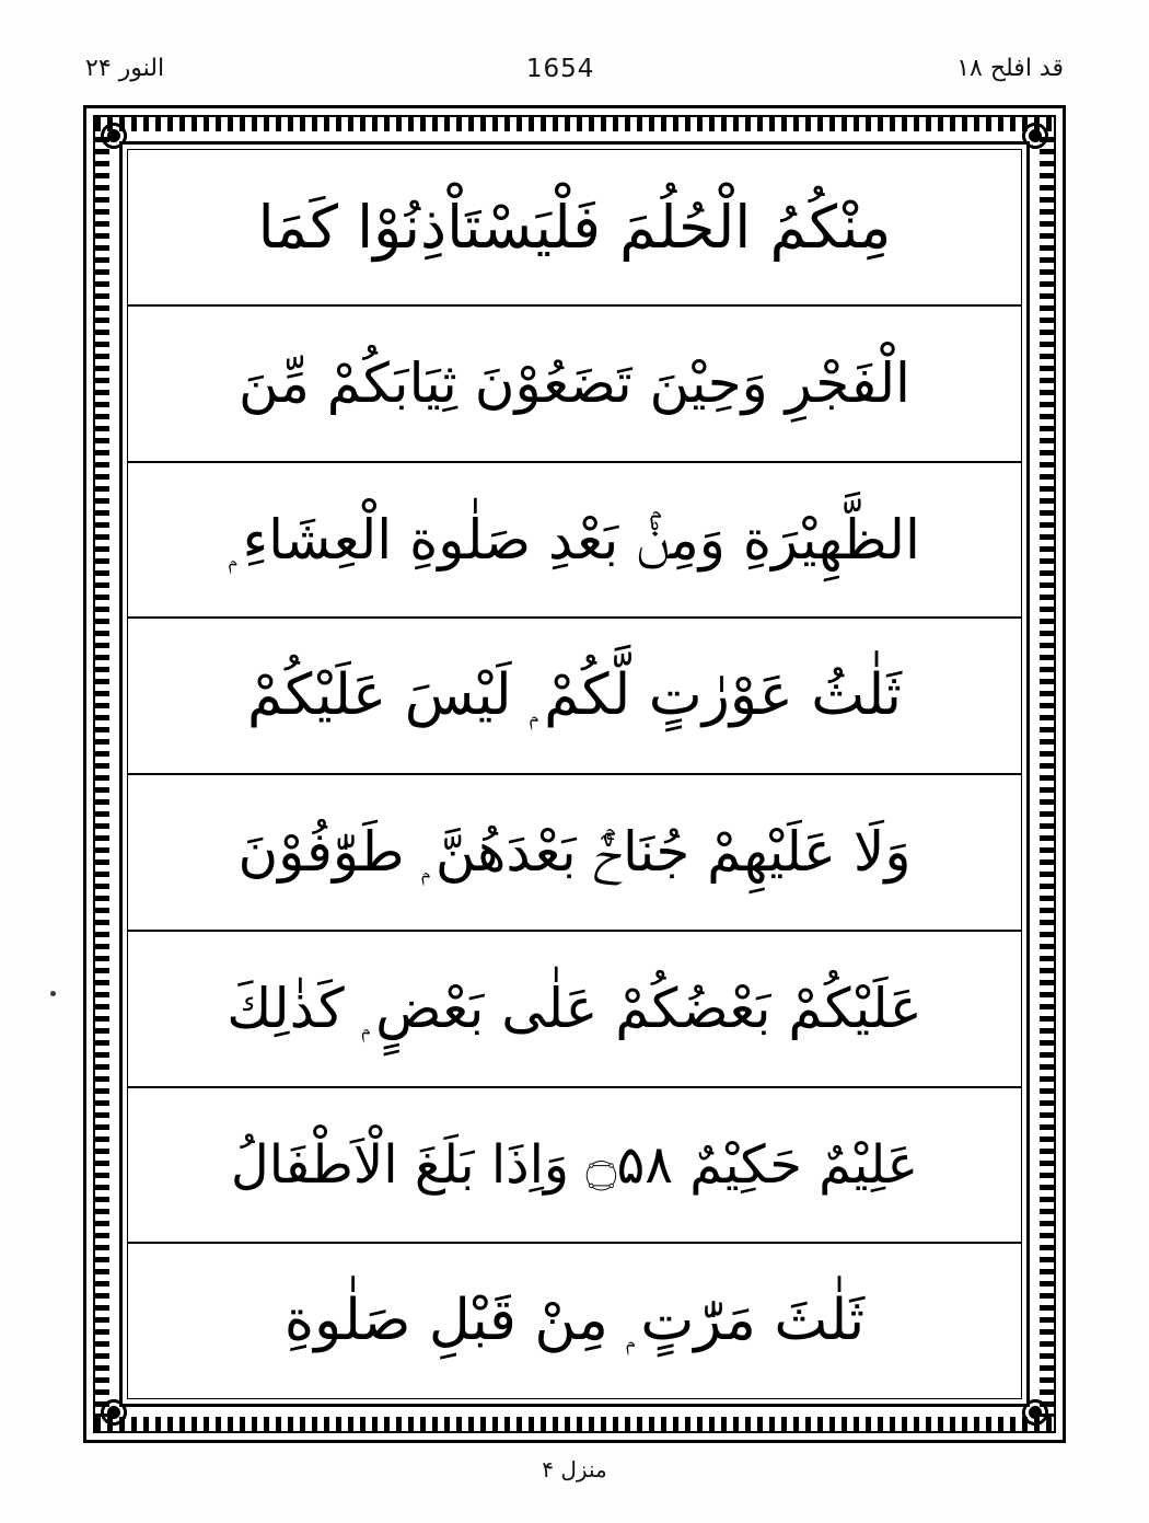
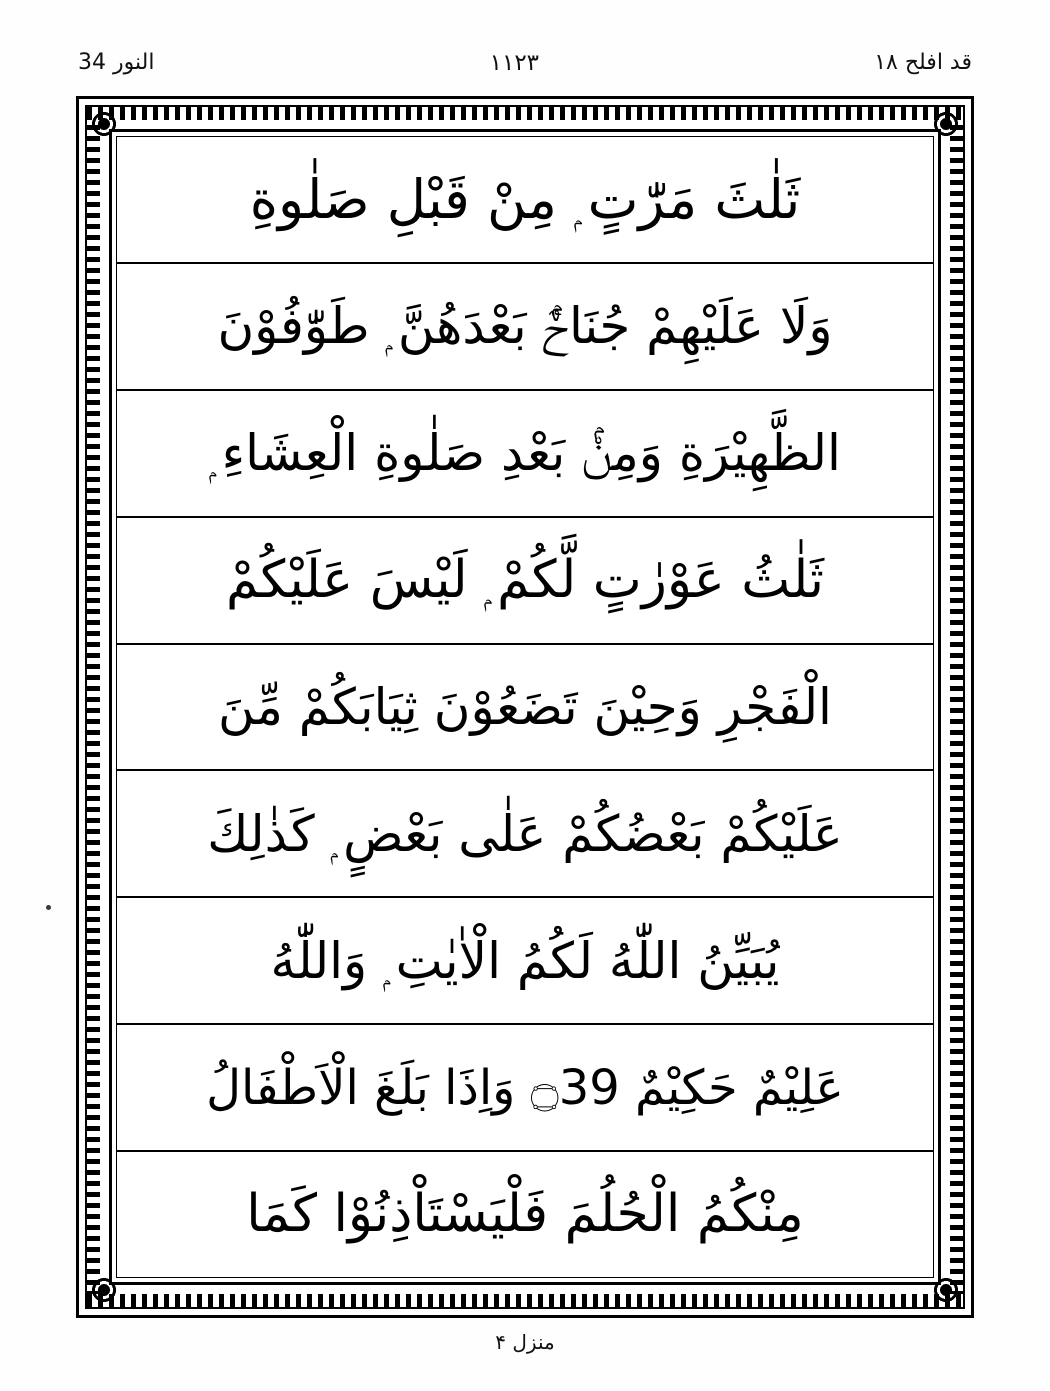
  قد افلح ۱۸
- 1654
+ ۱۱۲۳
- النور ۲۴
+ النور 34
- مِنْكُمُ الْحُلُمَ فَلْيَسْتَاْذِنُوْا كَمَا
+ ثَلٰثَ مَرّٰتٍ ۭ مِنْ قَبْلِ صَلٰوةِ
- الْفَجْرِ وَحِيْنَ تَضَعُوْنَ ثِيَابَكُمْ مِّنَ
+ وَلَا عَلَيْهِمْ جُنَاحٌۢ بَعْدَهُنَّ ۭ طَوّٰفُوْنَ
  الظَّهِيْرَةِ وَمِنْۢ بَعْدِ صَلٰوةِ الْعِشَاءِ ۭ
  ثَلٰثُ عَوْرٰتٍ لَّكُمْ ۭ لَيْسَ عَلَيْكُمْ
- وَلَا عَلَيْهِمْ جُنَاحٌۢ بَعْدَهُنَّ ۭ طَوّٰفُوْنَ
+ الْفَجْرِ وَحِيْنَ تَضَعُوْنَ ثِيَابَكُمْ مِّنَ
  عَلَيْكُمْ بَعْضُكُمْ عَلٰى بَعْضٍ ۭ كَذٰلِكَ
+ يُبَيِّنُ اللّٰهُ لَكُمُ الْاٰيٰتِ ۭ وَاللّٰهُ
- عَلِيْمٌ حَكِيْمٌ ۝۵۸ وَاِذَا بَلَغَ الْاَطْفَالُ
+ عَلِيْمٌ حَكِيْمٌ ۝39 وَاِذَا بَلَغَ الْاَطْفَالُ
- ثَلٰثَ مَرّٰتٍ ۭ مِنْ قَبْلِ صَلٰوةِ
+ مِنْكُمُ الْحُلُمَ فَلْيَسْتَاْذِنُوْا كَمَا
  منزل ۴
